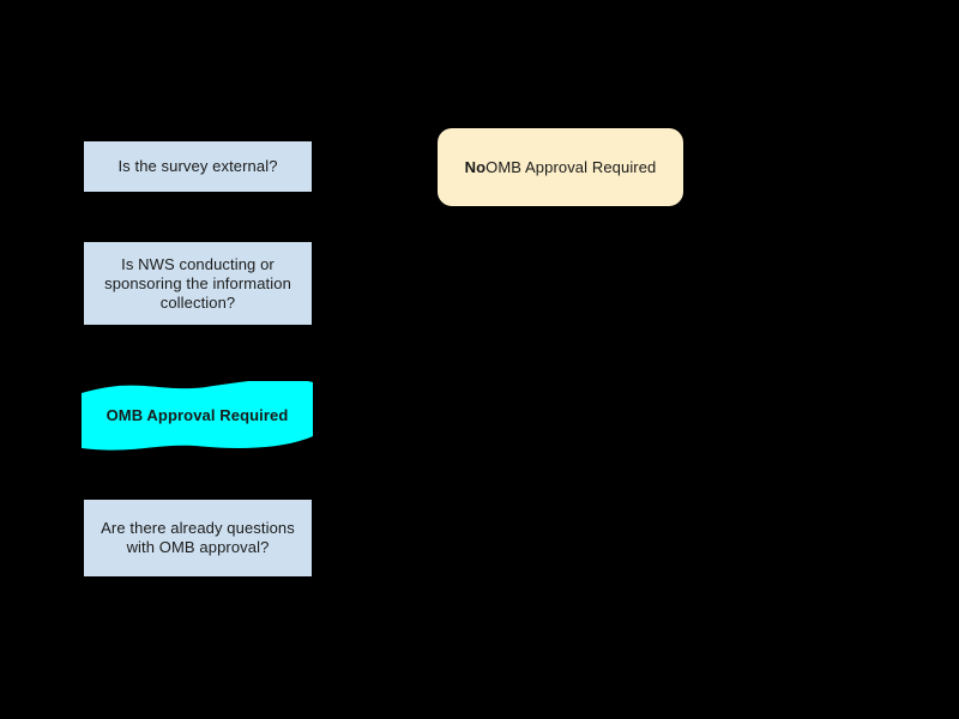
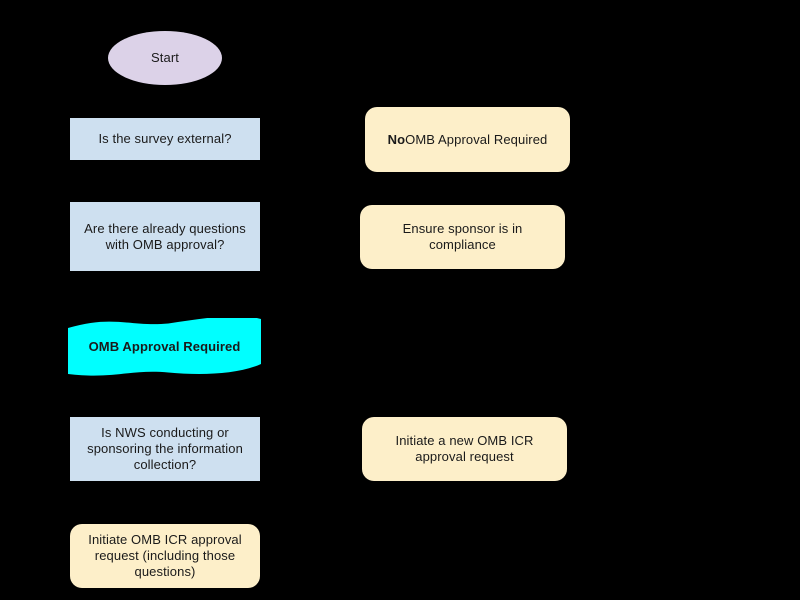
+ Start
  Is the survey external?
  No
  OMB Approval Required
- Is NWS conducting or sponsoring the information collection?
+ Are there already questions with OMB approval?
+ Ensure sponsor is in compliance
  OMB Approval Required
- Are there already questions with OMB approval?
+ Is NWS conducting or sponsoring the information collection?
+ Initiate a new OMB ICR approval request
+ Initiate OMB ICR approval request (including those questions)
